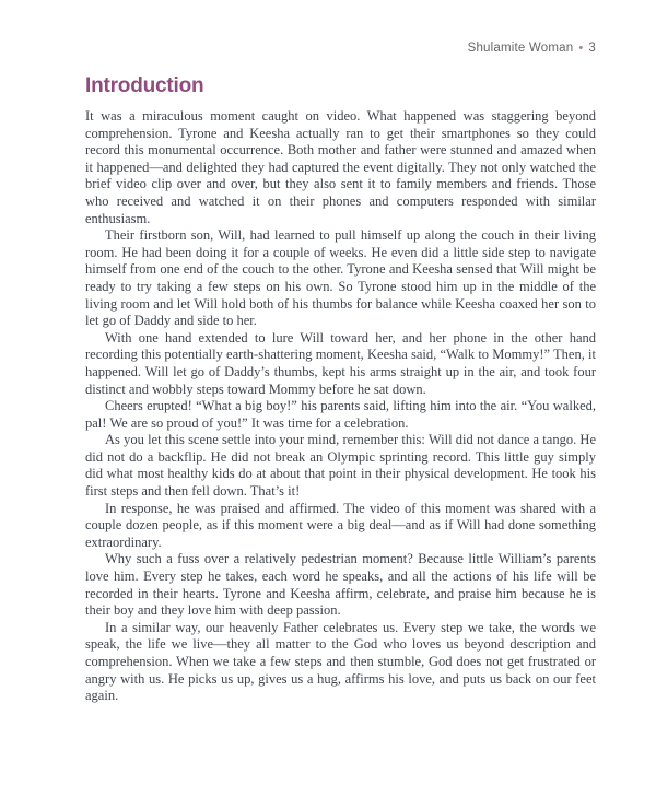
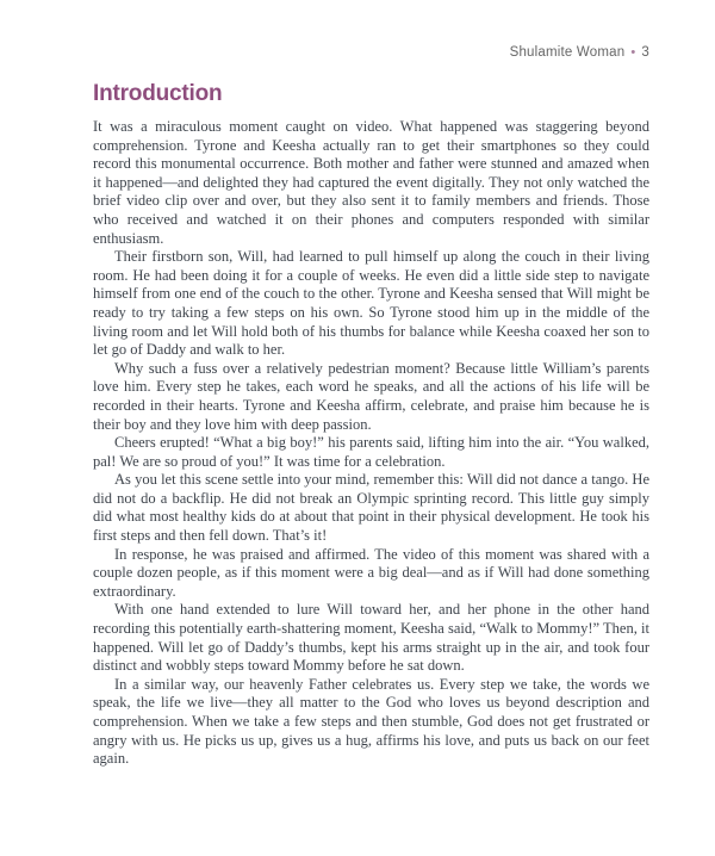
  Shulamite Woman • 3
  Introduction
  It was a miraculous moment caught on video. What happened was staggering beyond comprehension. Tyrone and Keesha actually ran to get their smartphones so they could record this monumental occurrence. Both mother and father were stunned and amazed when it happened—and delighted they had captured the event digitally. They not only watched the brief video clip over and over, but they also sent it to family members and friends. Those who received and watched it on their phones and computers responded with similar enthusiasm.
- Their firstborn son, Will, had learned to pull himself up along the couch in their living room. He had been doing it for a couple of weeks. He even did a little side step to navigate himself from one end of the couch to the other. Tyrone and Keesha sensed that Will might be ready to try taking a few steps on his own. So Tyrone stood him up in the middle of the living room and let Will hold both of his thumbs for balance while Keesha coaxed her son to let go of Daddy and side to her.
+ Their firstborn son, Will, had learned to pull himself up along the couch in their living room. He had been doing it for a couple of weeks. He even did a little side step to navigate himself from one end of the couch to the other. Tyrone and Keesha sensed that Will might be ready to try taking a few steps on his own. So Tyrone stood him up in the middle of the living room and let Will hold both of his thumbs for balance while Keesha coaxed her son to let go of Daddy and walk to her.
- With one hand extended to lure Will toward her, and her phone in the other hand recording this potentially earth-shattering moment, Keesha said, “Walk to Mommy!” Then, it happened. Will let go of Daddy’s thumbs, kept his arms straight up in the air, and took four distinct and wobbly steps toward Mommy before he sat down.
+ Why such a fuss over a relatively pedestrian moment? Because little William’s parents love him. Every step he takes, each word he speaks, and all the actions of his life will be recorded in their hearts. Tyrone and Keesha affirm, celebrate, and praise him because he is their boy and they love him with deep passion.
  Cheers erupted! “What a big boy!” his parents said, lifting him into the air. “You walked, pal! We are so proud of you!” It was time for a celebration.
  As you let this scene settle into your mind, remember this: Will did not dance a tango. He did not do a backflip. He did not break an Olympic sprinting record. This little guy simply did what most healthy kids do at about that point in their physical development. He took his first steps and then fell down. That’s it!
  In response, he was praised and affirmed. The video of this moment was shared with a couple dozen people, as if this moment were a big deal—and as if Will had done something extraordinary.
- Why such a fuss over a relatively pedestrian moment? Because little William’s parents love him. Every step he takes, each word he speaks, and all the actions of his life will be recorded in their hearts. Tyrone and Keesha affirm, celebrate, and praise him because he is their boy and they love him with deep passion.
+ With one hand extended to lure Will toward her, and her phone in the other hand recording this potentially earth-shattering moment, Keesha said, “Walk to Mommy!” Then, it happened. Will let go of Daddy’s thumbs, kept his arms straight up in the air, and took four distinct and wobbly steps toward Mommy before he sat down.
  In a similar way, our heavenly Father celebrates us. Every step we take, the words we speak, the life we live—they all matter to the God who loves us beyond description and comprehension. When we take a few steps and then stumble, God does not get frustrated or angry with us. He picks us up, gives us a hug, affirms his love, and puts us back on our feet again.
